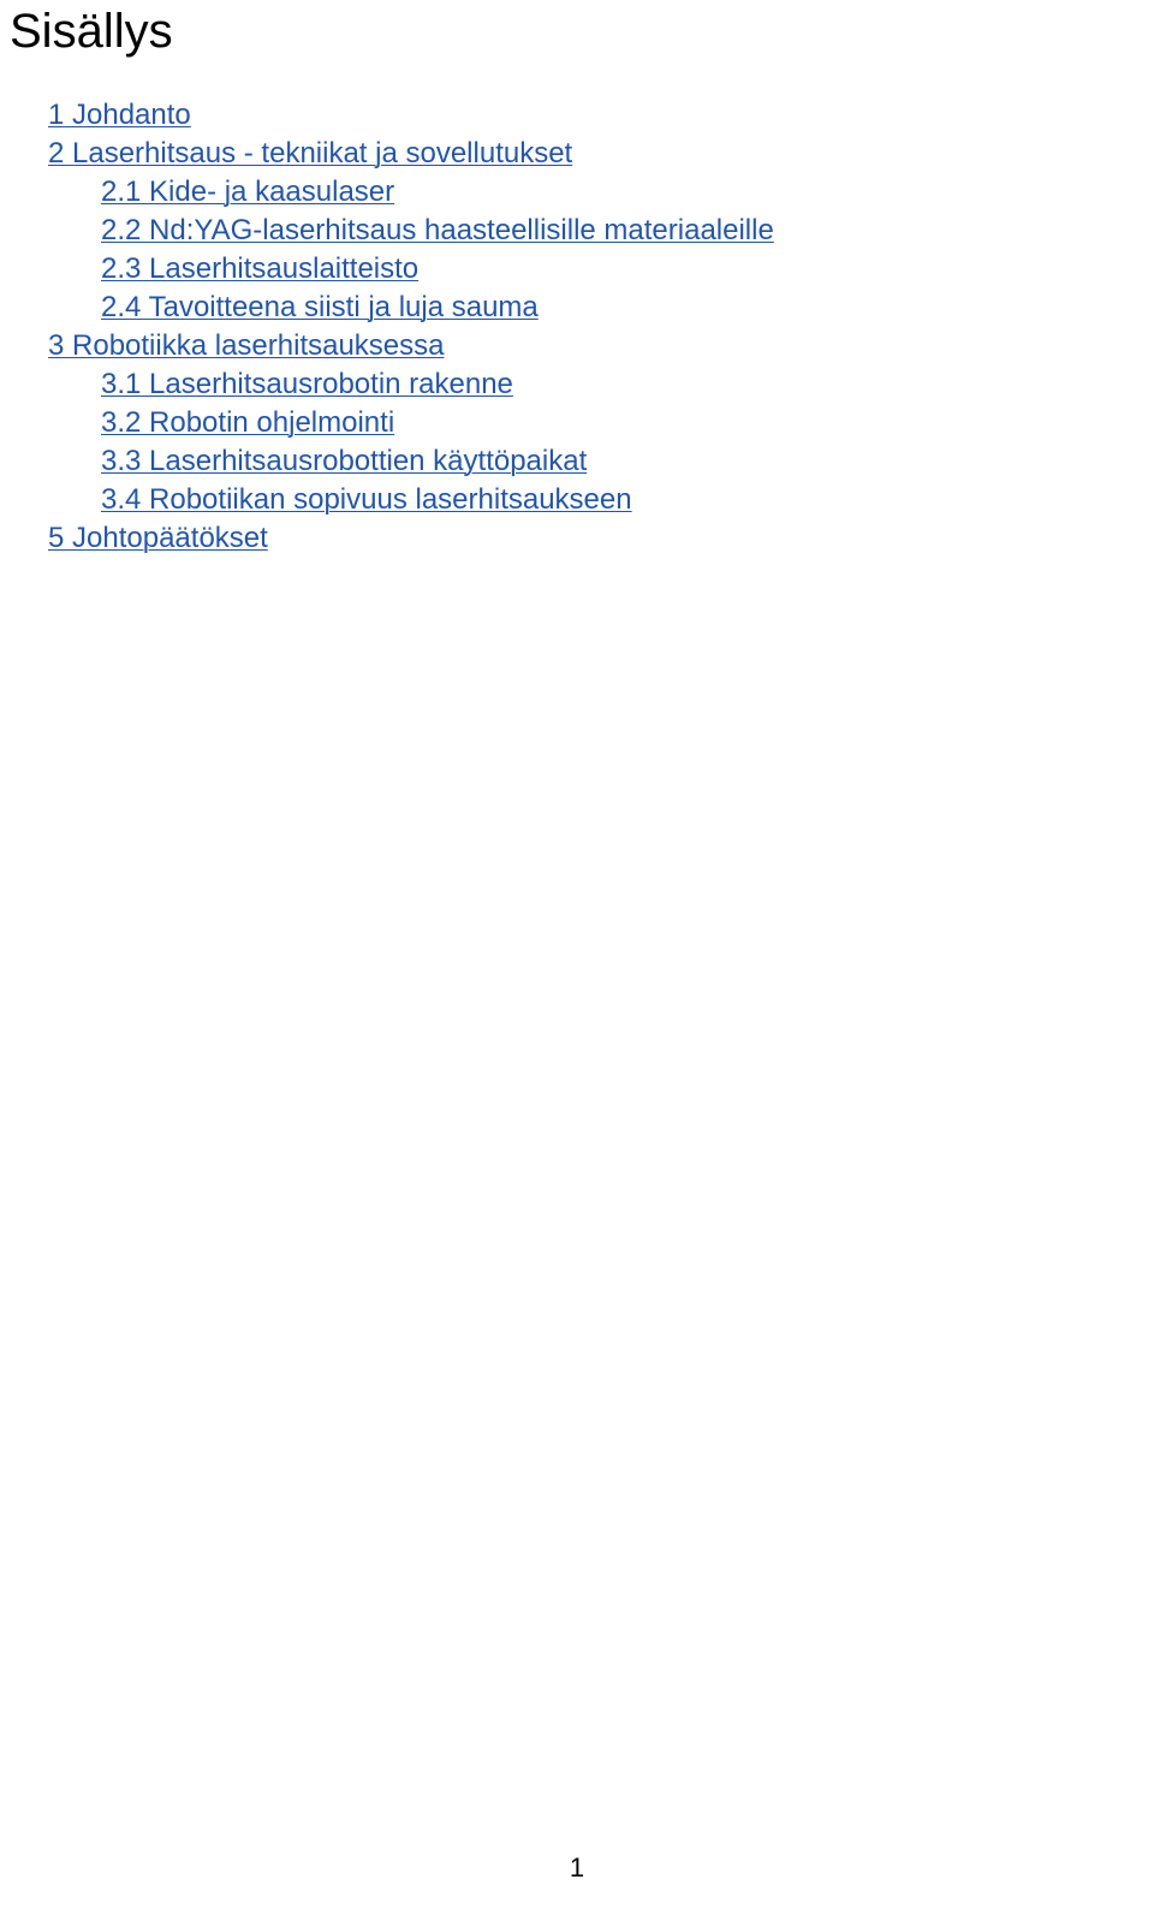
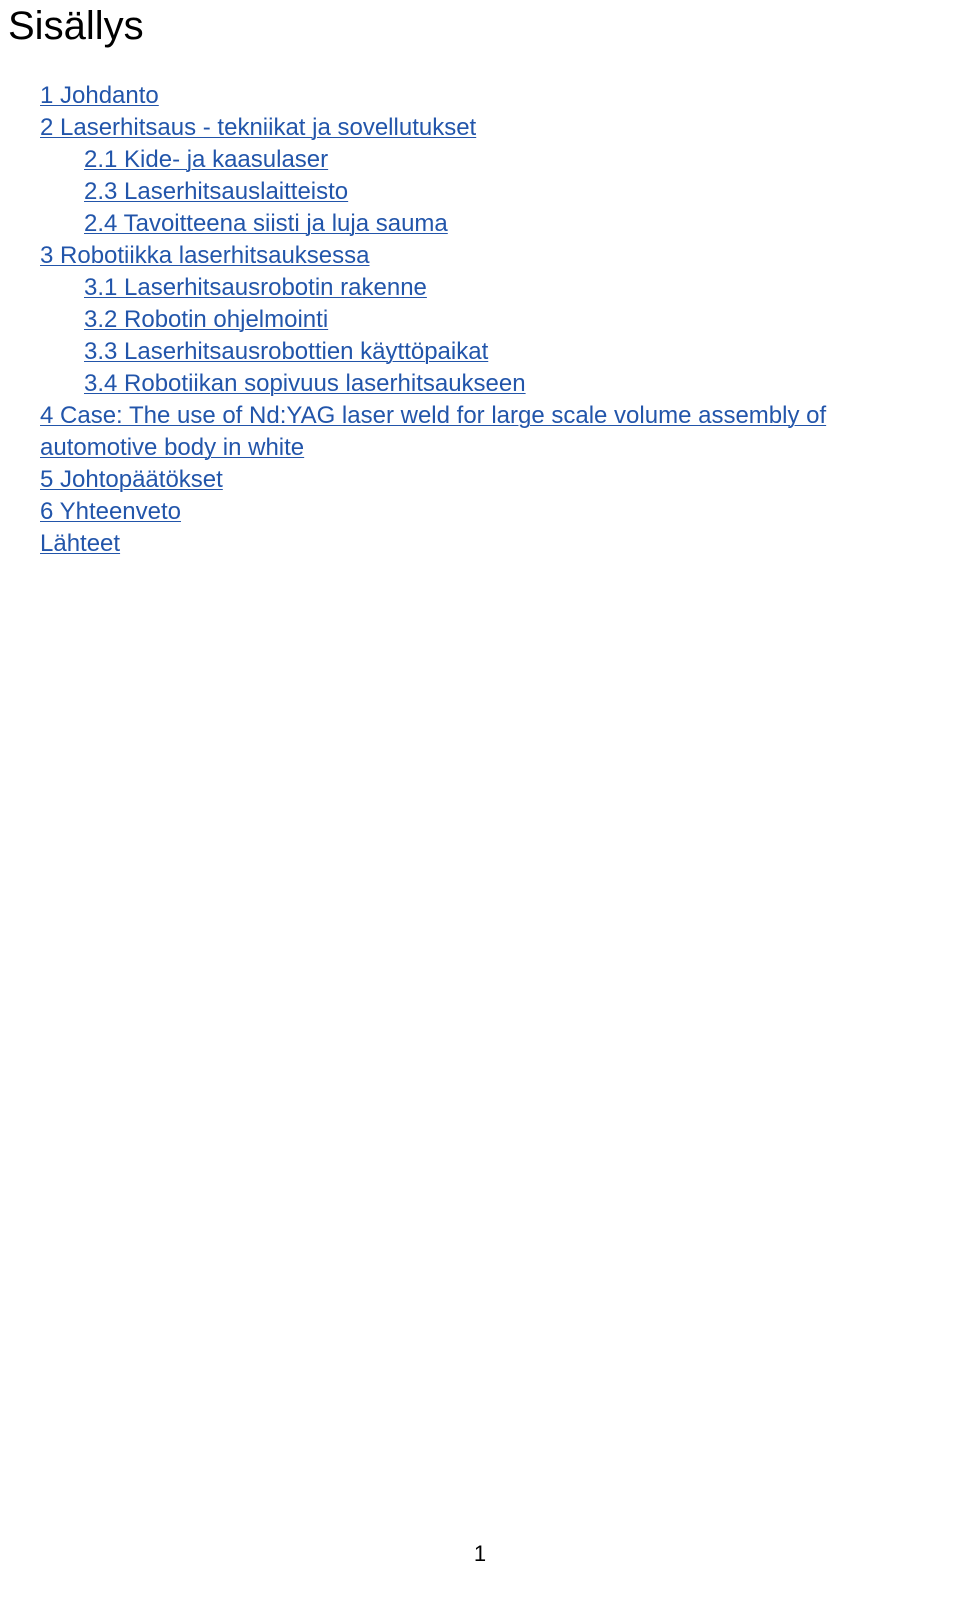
  Sisällys
  1 Johdanto
  2 Laserhitsaus - tekniikat ja sovellutukset
  2.1 Kide- ja kaasulaser
- 2.2 Nd:YAG-laserhitsaus haasteellisille materiaaleille
  2.3 Laserhitsauslaitteisto
  2.4 Tavoitteena siisti ja luja sauma
  3 Robotiikka laserhitsauksessa
  3.1 Laserhitsausrobotin rakenne
  3.2 Robotin ohjelmointi
  3.3 Laserhitsausrobottien käyttöpaikat
  3.4 Robotiikan sopivuus laserhitsaukseen
+ 4 Case: The use of Nd:YAG laser weld for large scale volume assembly of automotive body in white
  5 Johtopäätökset
+ 6 Yhteenveto
+ Lähteet
  1
